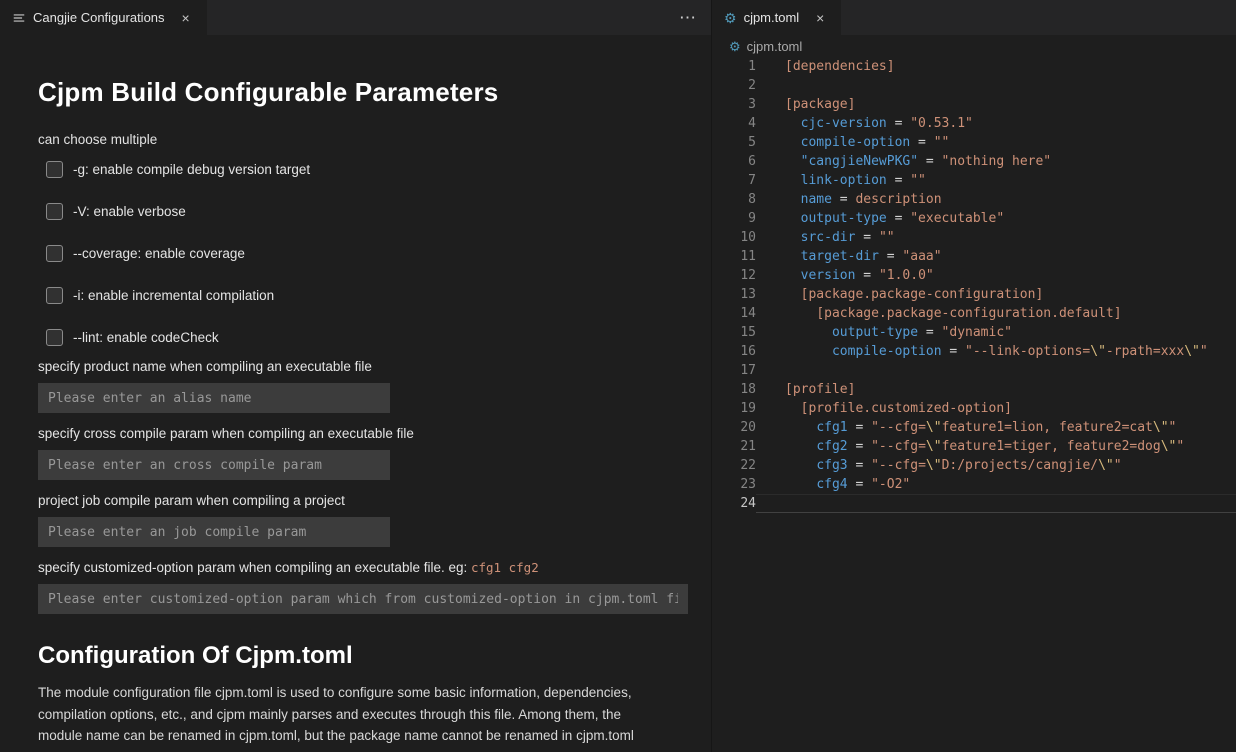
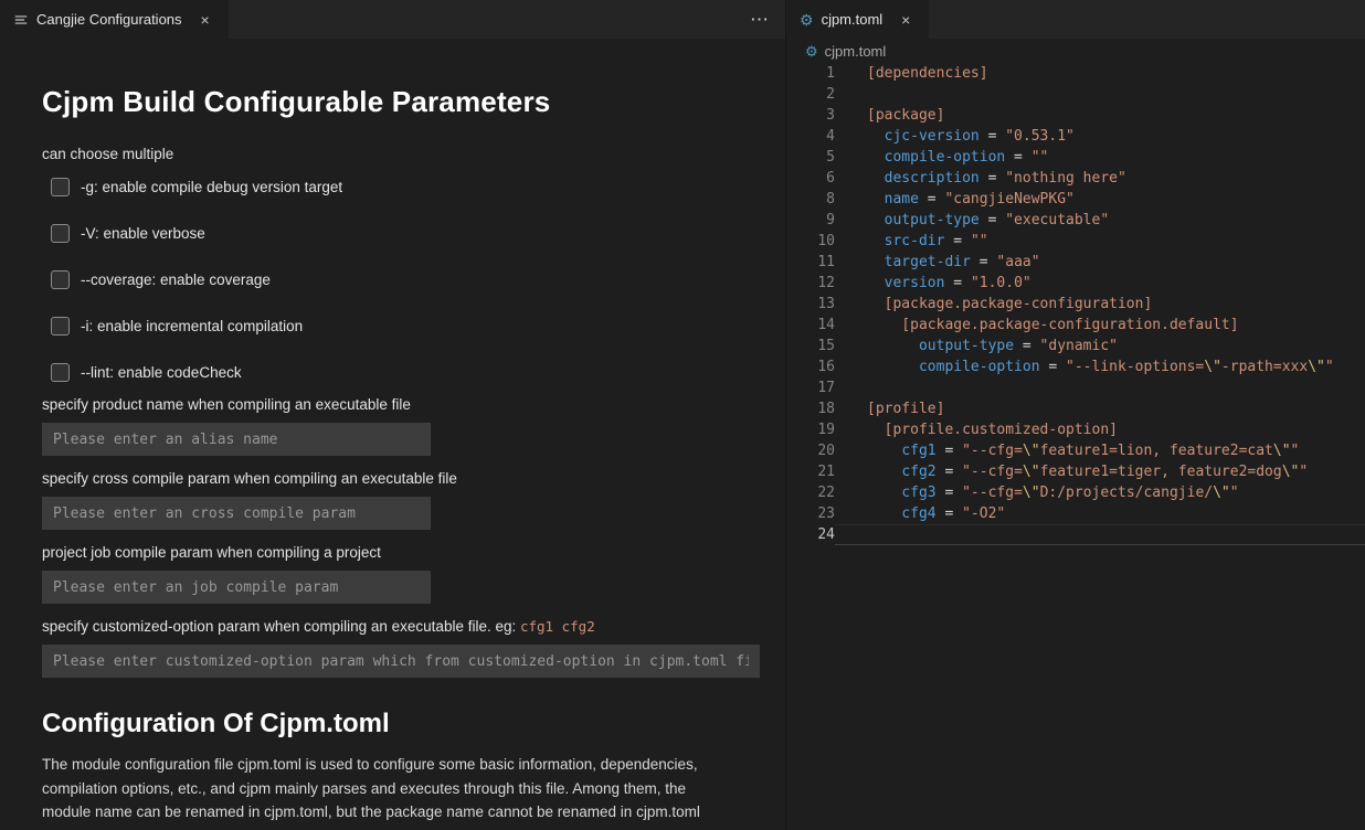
  Cangjie Configurations
  ×
  ⋯
  Cjpm Build Configurable Parameters
  can choose multiple
  -g: enable compile debug version target
  -V: enable verbose
  --coverage: enable coverage
  -i: enable incremental compilation
  --lint: enable codeCheck
  specify product name when compiling an executable file
  Please enter an alias name
  specify cross compile param when compiling an executable file
  Please enter an cross compile param
  project job compile param when compiling a project
  Please enter an job compile param
  specify customized-option param when compiling an executable file. eg: cfg1 cfg2
  Please enter customized-option param which from customized-option in cjpm.toml f
  Configuration Of Cjpm.toml
  The module configuration file cjpm.toml is used to configure some basic information, dependencies, compilation options, etc., and cjpm mainly parses and executes through this file. Among them, the module name can be renamed in cjpm.toml, but the package name cannot be renamed in cjpm.toml
  ⚙
  cjpm.toml
  ×
  ⚙
  cjpm.toml
  1
  [dependencies]
  2
  3
  [package]
  4
  cjc-version = "0.53.1"
  5
  compile-option = ""
  6
- "cangjieNewPKG" = "nothing here"
+ description = "nothing here"
- 7
- link-option = ""
  8
- name = description
+ name = "cangjieNewPKG"
  9
  output-type = "executable"
  10
  src-dir = ""
  11
  target-dir = "aaa"
  12
  version = "1.0.0"
  13
  [package.package-configuration]
  14
  [package.package-configuration.default]
  15
  output-type = "dynamic"
  16
  compile-option = "--link-options=\"-rpath=xxx\""
  17
  18
  [profile]
  19
  [profile.customized-option]
  20
  cfg1 = "--cfg=\"feature1=lion, feature2=cat\""
  21
  cfg2 = "--cfg=\"feature1=tiger, feature2=dog\""
  22
  cfg3 = "--cfg=\"D:/projects/cangjie/\""
  23
  cfg4 = "-O2"
  24
